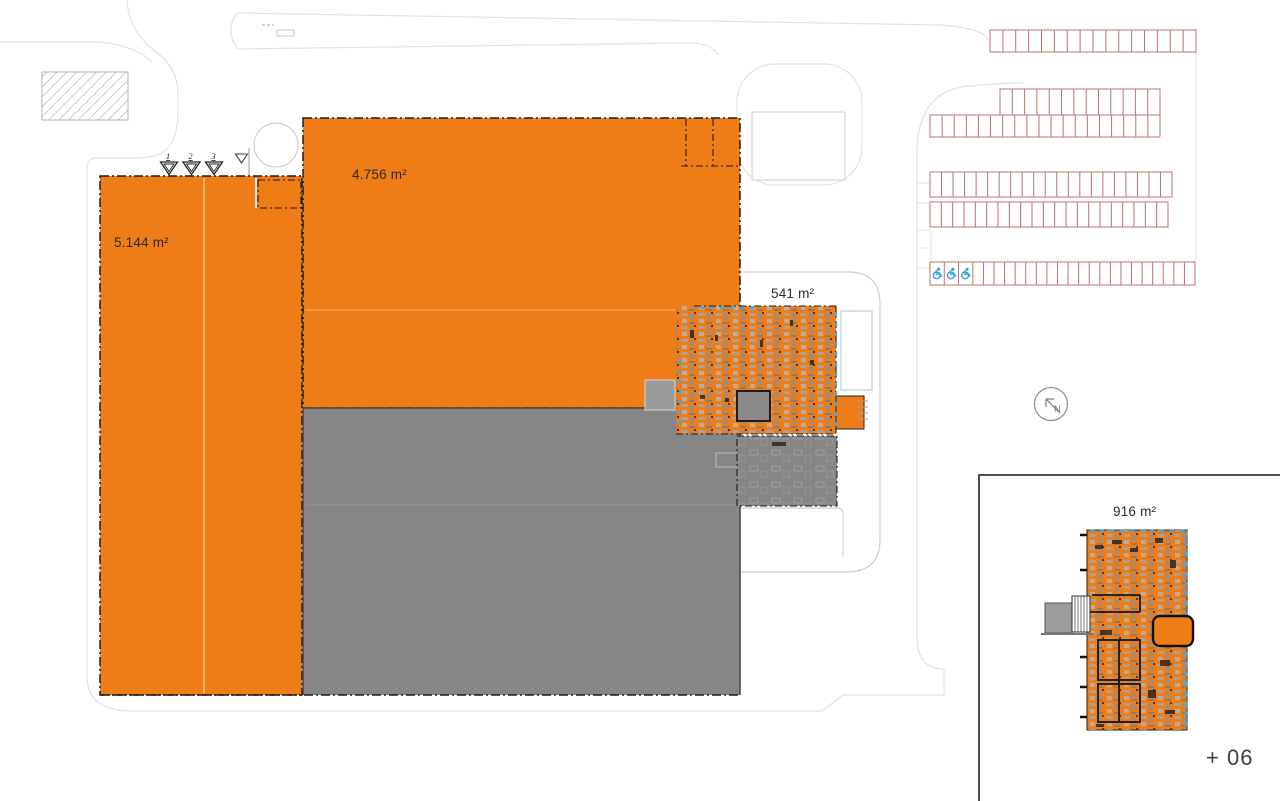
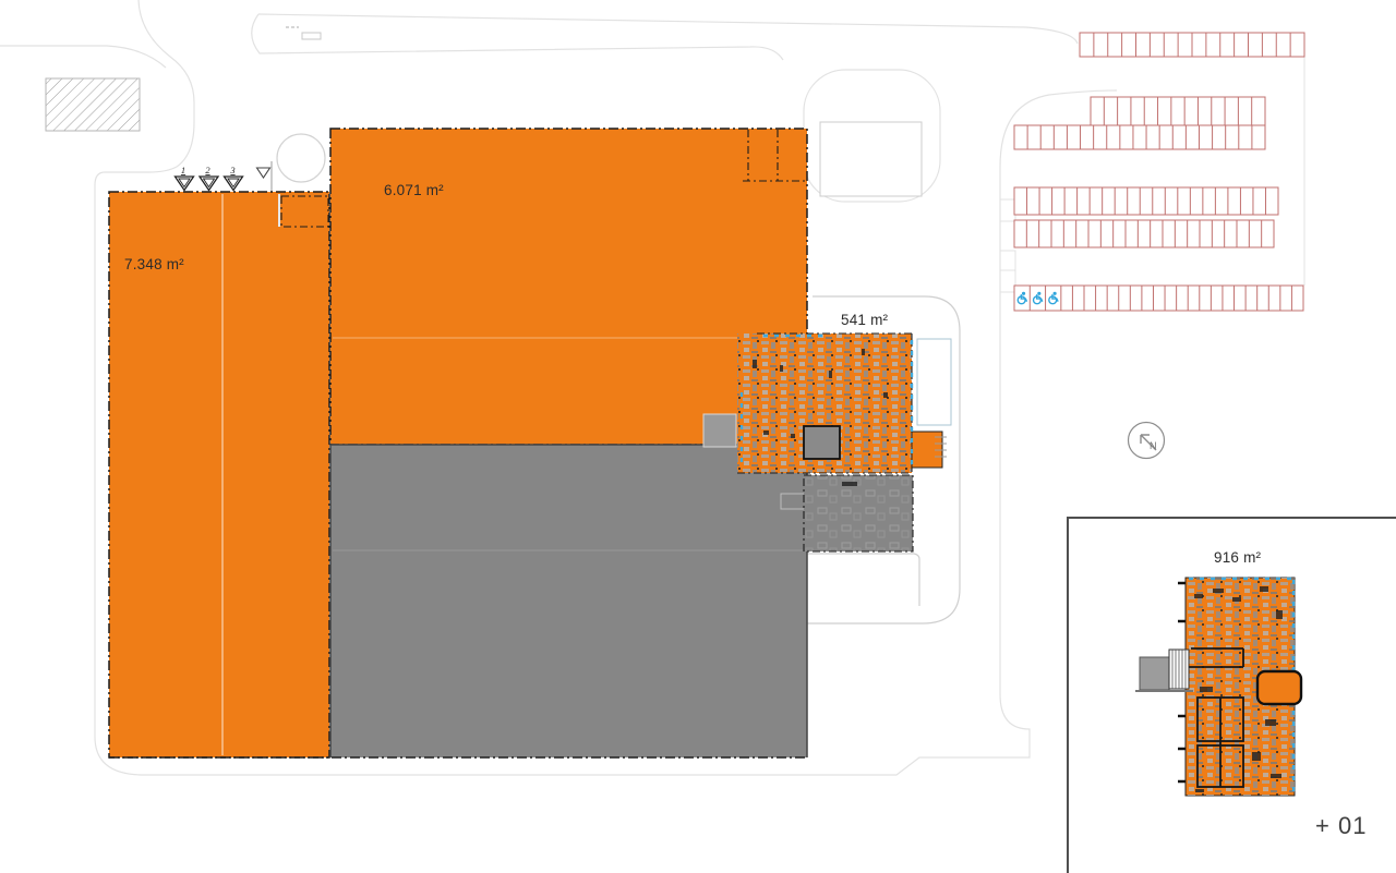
  N
  1
  2
  3
- 5.144 m²
+ 7.348 m²
- 4.756 m²
+ 6.071 m²
  541 m²
  916 m²
- + 06
+ + 01
